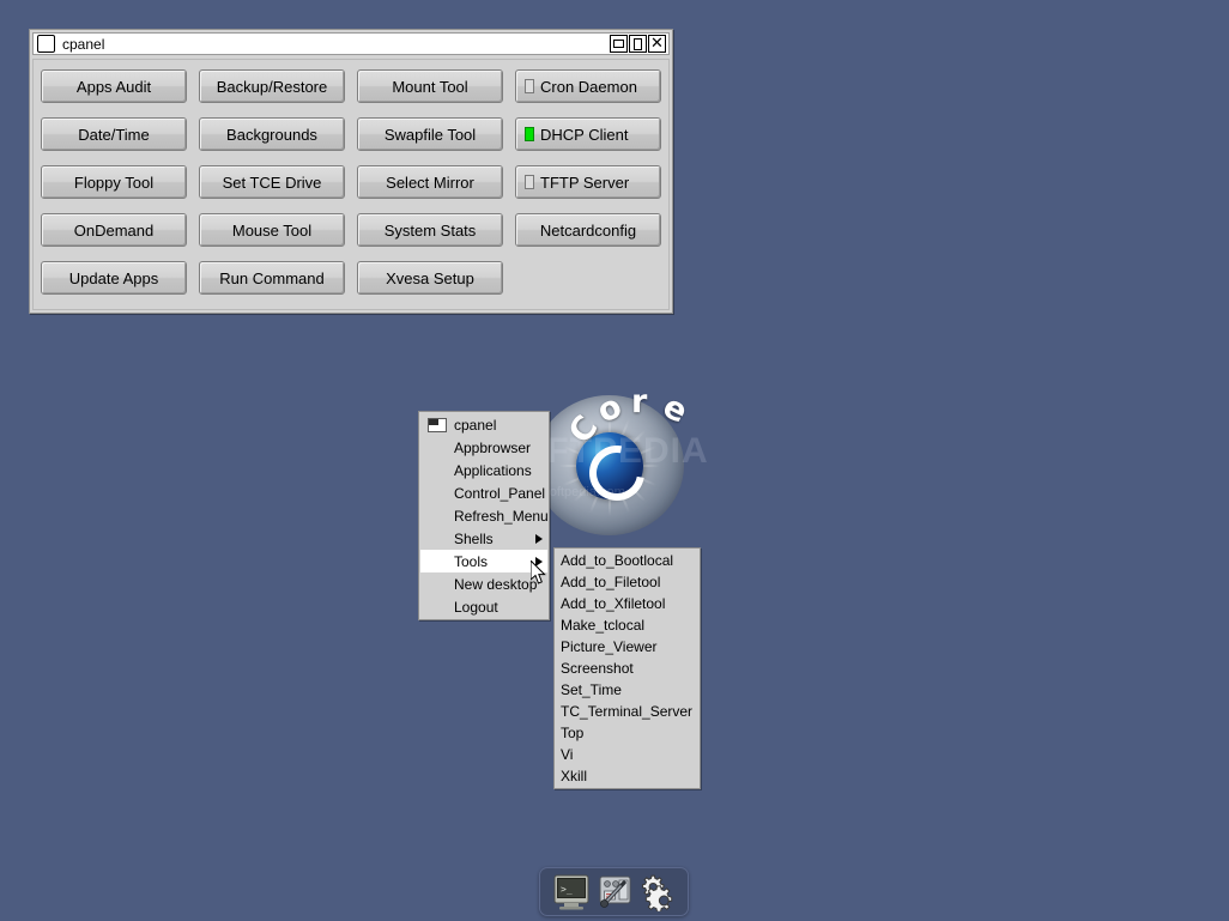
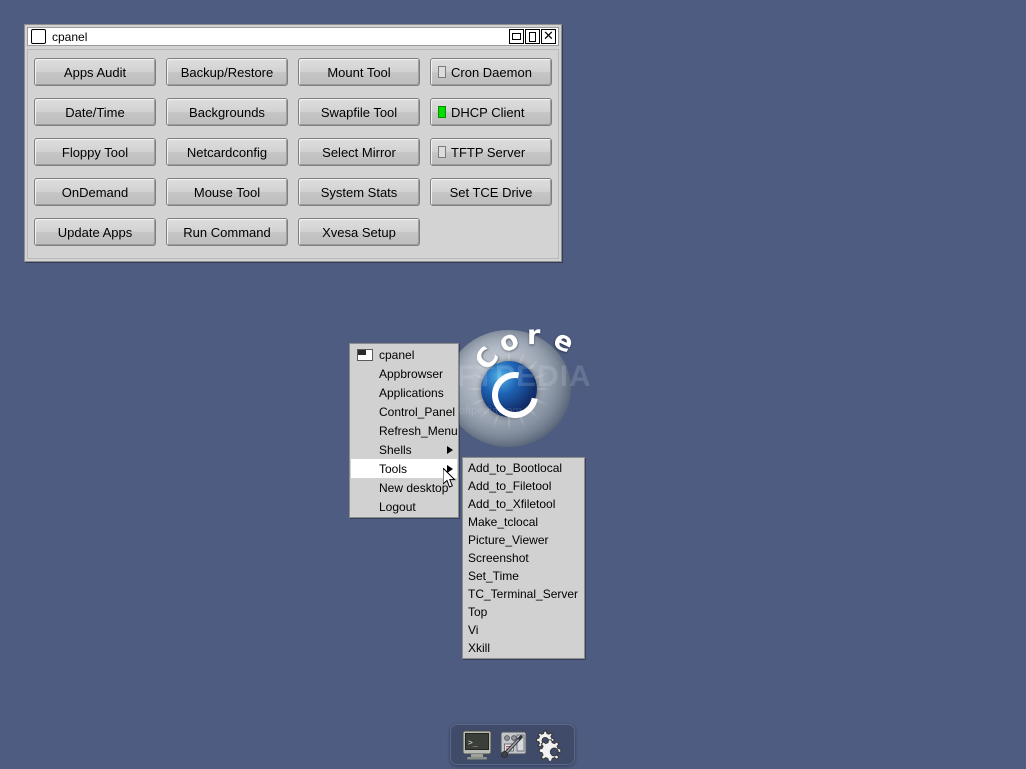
  r
  FTPEDIA
  oftpedia.com
  cpanel
  ✕
  Apps Audit
  Backup/Restore
  Mount Tool
  Cron Daemon
  Date/Time
  Backgrounds
  Swapfile Tool
  DHCP Client
  Floppy Tool
- Set TCE Drive
+ Netcardconfig
  Select Mirror
  TFTP Server
  OnDemand
  Mouse Tool
  System Stats
- Netcardconfig
+ Set TCE Drive
  Update Apps
  Run Command
  Xvesa Setup
  cpanel
  Appbrowser
  Applications
  Control_Panel
  Refresh_Menu
  Shells
  Tools
  New desktop
  Logout
  Add_to_Bootlocal
  Add_to_Filetool
  Add_to_Xfiletool
  Make_tclocal
  Picture_Viewer
  Screenshot
  Set_Time
  TC_Terminal_Server
  Top
  Vi
  Xkill
  >_
